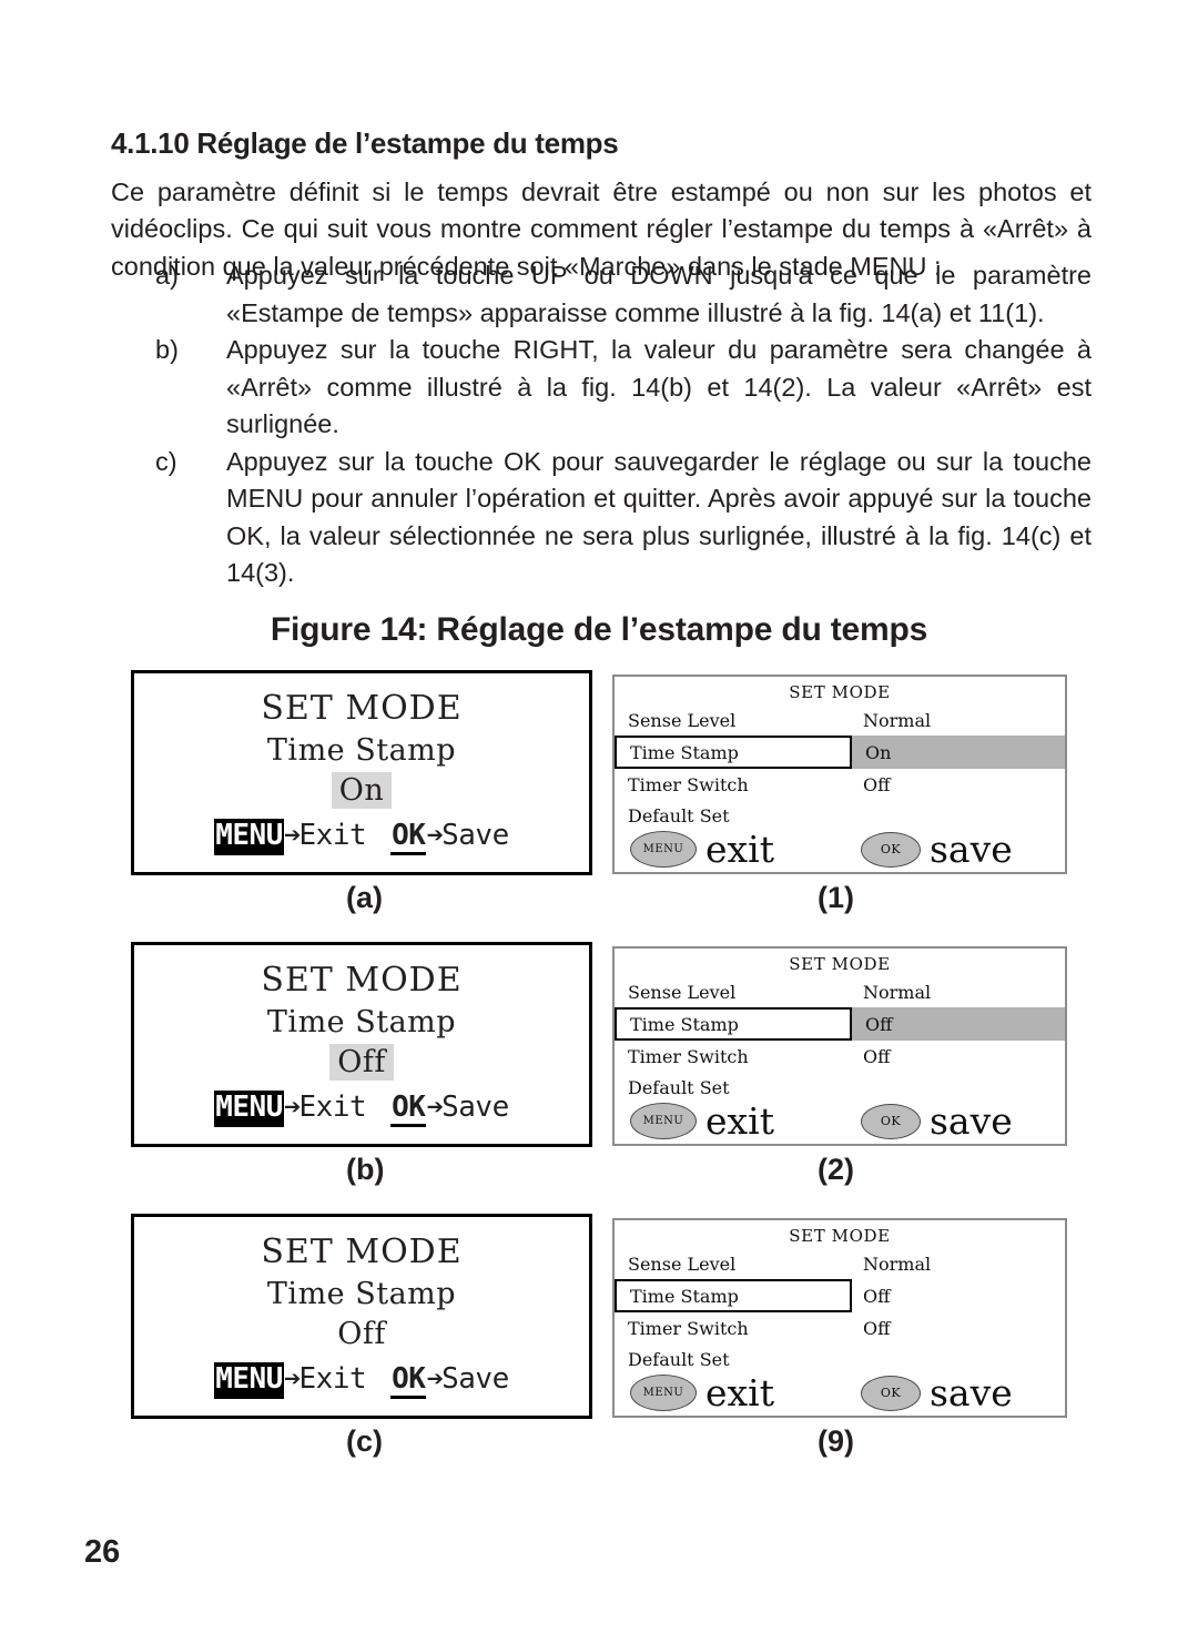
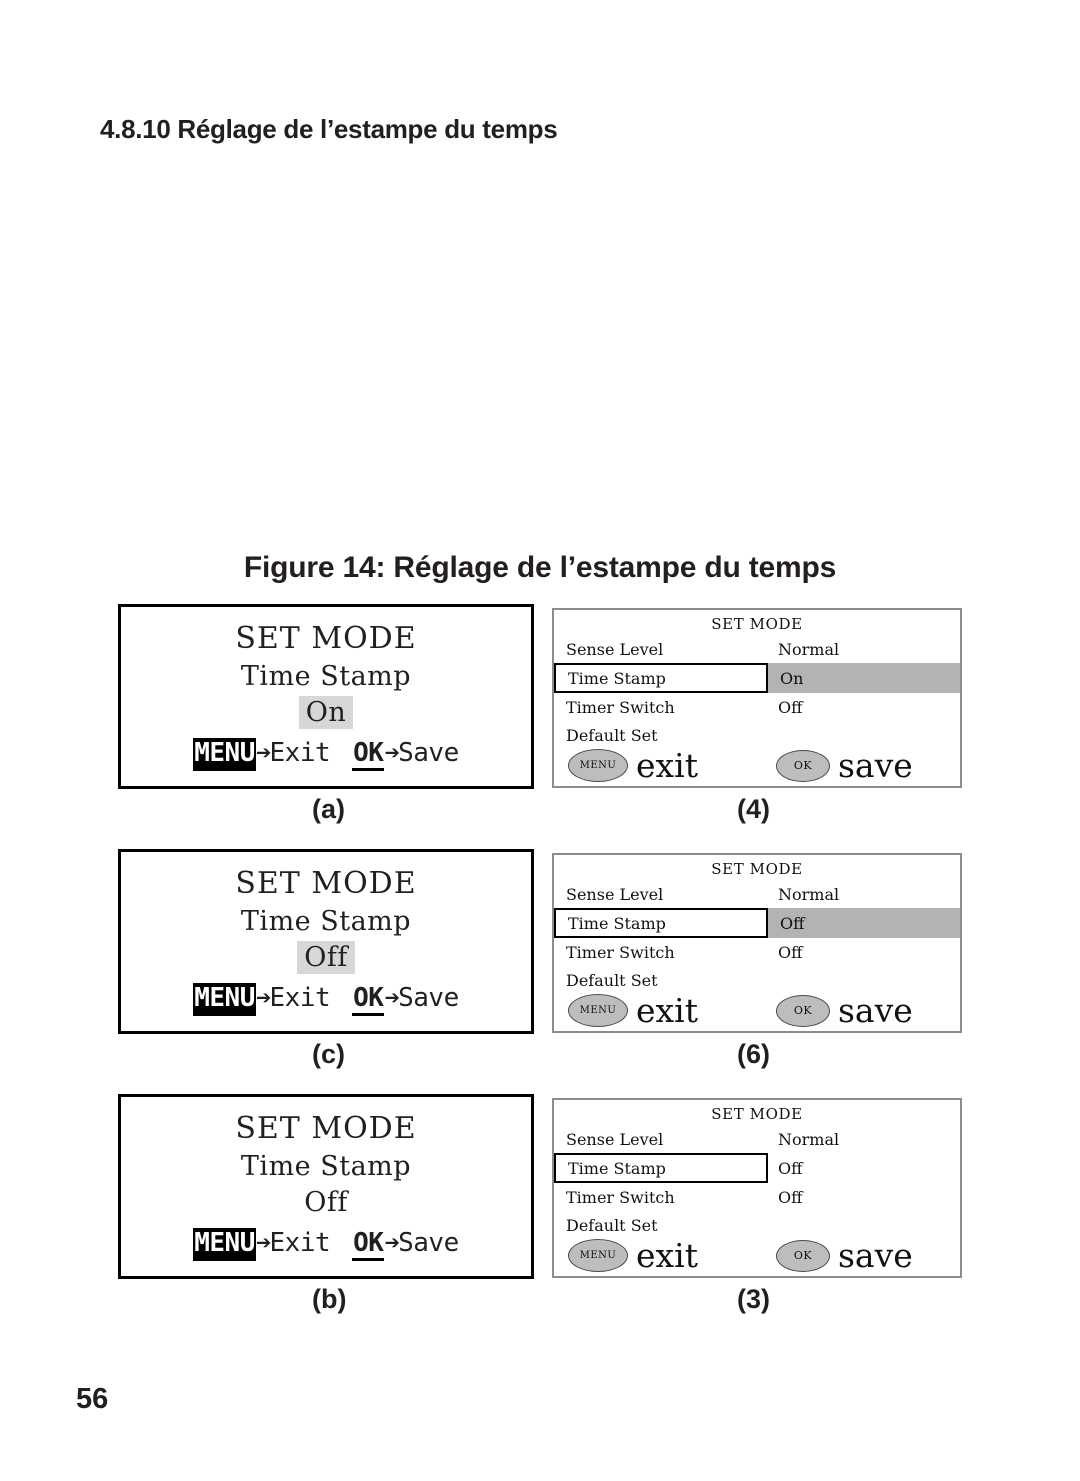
- 4.1.10 Réglage de l’estampe du temps
+ 4.8.10 Réglage de l’estampe du temps
- Ce paramètre définit si le temps devrait être estampé ou non sur les photos et vidéoclips. Ce qui suit vous montre comment régler l’estampe du temps à «Arrêt» à condition que la valeur précédente soit «Marche» dans le stade MENU :
- a)
- Appuyez sur la touche UP ou DOWN jusqu’à ce que le paramètre «Estampe de temps» apparaisse comme illustré à la fig. 14(a) et 11(1).
- b)
- Appuyez sur la touche RIGHT, la valeur du paramètre sera changée à «Arrêt» comme illustré à la fig. 14(b) et 14(2). La valeur «Arrêt» est surlignée.
- c)
- Appuyez sur la touche OK pour sauvegarder le réglage ou sur la touche MENU pour annuler l’opération et quitter. Après avoir appuyé sur la touche OK, la valeur sélectionnée ne sera plus surlignée, illustré à la fig. 14(c) et 14(3).
  Figure 14: Réglage de l’estampe du temps
  SET MODE
  Time Stamp
  On
  MENU➔Exit OK➔Save
  SET MODE
  Sense Level
  Normal
  Time Stamp
  On
  Timer Switch
  Off
  Default Set
  MENU
  exit
  OK
  save
  (a)
- (1)
+ (4)
  SET MODE
  Time Stamp
  Off
  MENU➔Exit OK➔Save
  SET MODE
  Sense Level
  Normal
  Time Stamp
  Off
  Timer Switch
  Off
  Default Set
  MENU
  exit
  OK
  save
- (b)
+ (c)
- (2)
+ (6)
  SET MODE
  Time Stamp
  Off
  MENU➔Exit OK➔Save
  SET MODE
  Sense Level
  Normal
  Time Stamp
  Off
  Timer Switch
  Off
  Default Set
  MENU
  exit
  OK
  save
- (c)
+ (b)
- (9)
+ (3)
- 26
+ 56
